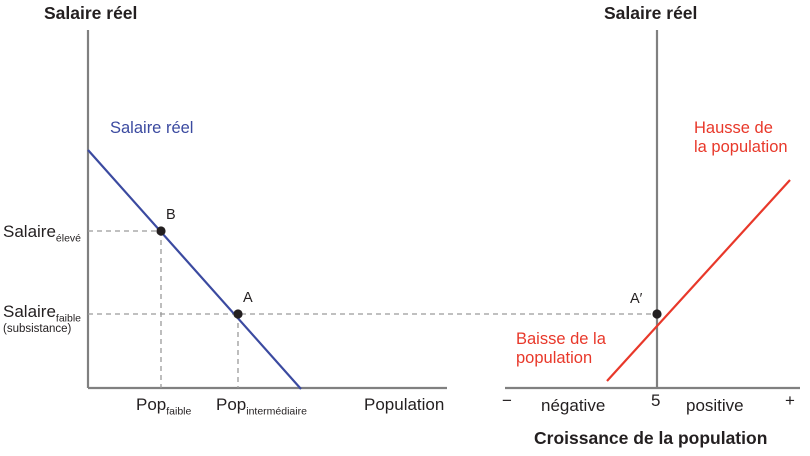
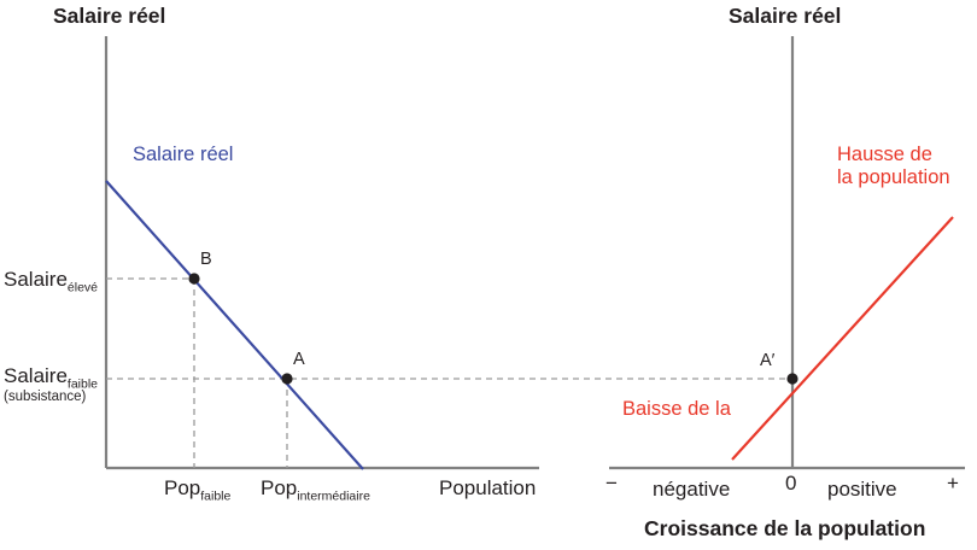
  Salaire réel
  Salaire réel
  Salaireélevé
  Salairefaible
  (subsistance)
  B
  A
  Popfaible
  Popintermédiaire
  Population
  Salaire réel
  Hausse de
  la population
  Baisse de la
- population
  A′
  −
  négative
- 5
+ 0
  positive
  +
  Croissance de la population
